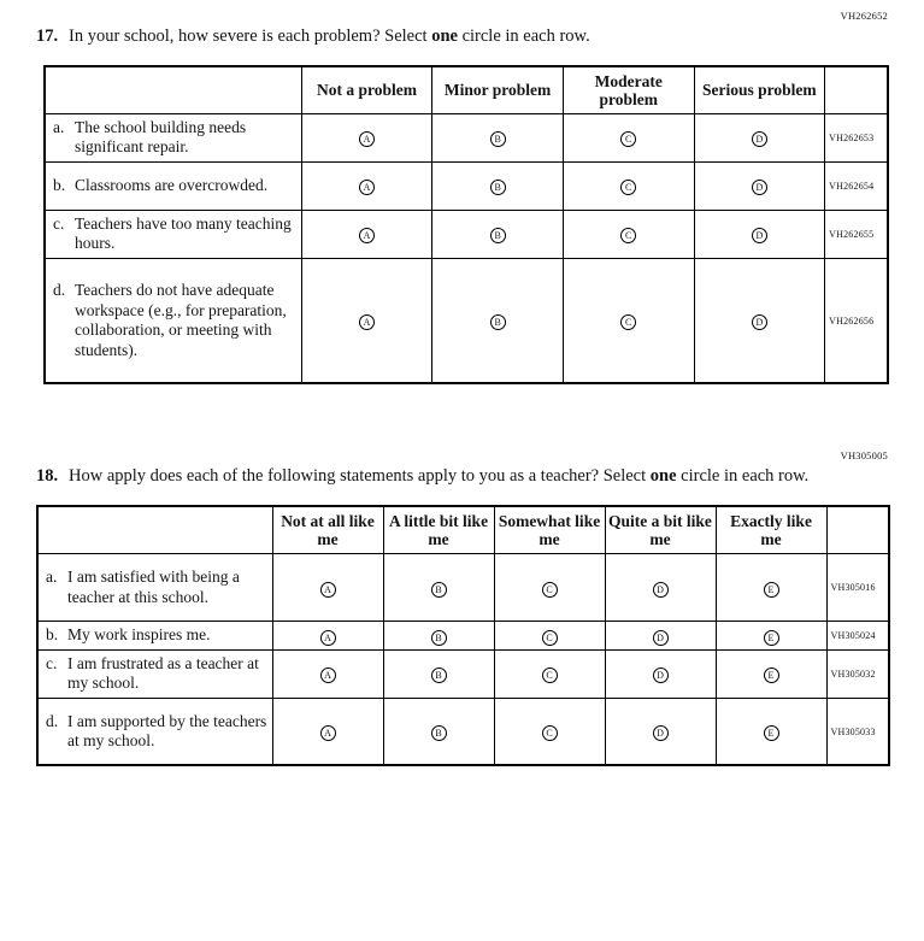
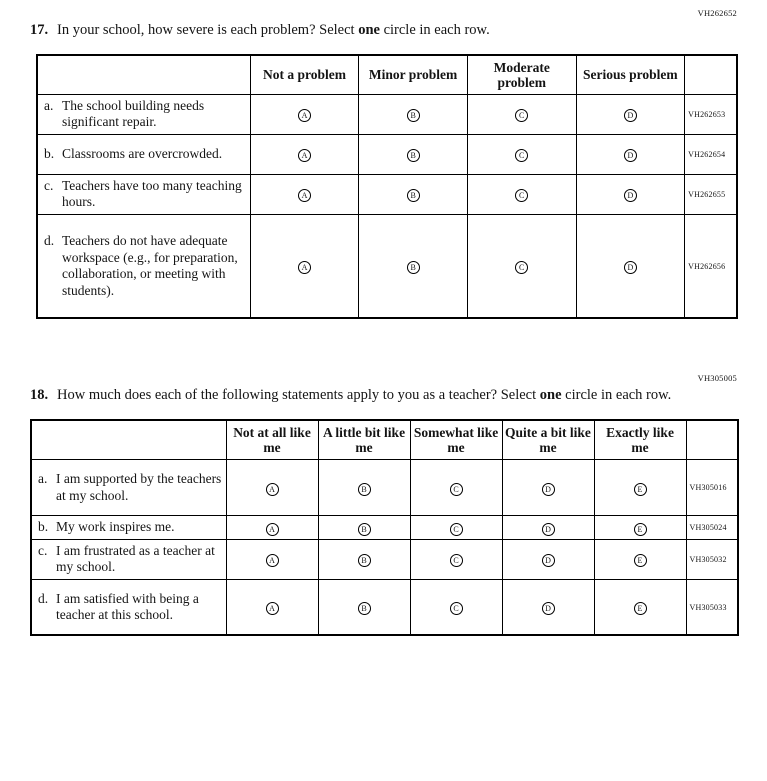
  VH262652
  17.
  In your school, how severe is each problem? Select one circle in each row.
  	Not a problem	Minor problem	Moderate problem	Serious problem
  a. The school building needs significant repair.	A	B	C	D	VH262653
  b. Classrooms are overcrowded.	A	B	C	D	VH262654
  c. Teachers have too many teaching hours.	A	B	C	D	VH262655
  d. Teachers do not have adequate workspace (e.g., for preparation, collaboration, or meeting with students).	A	B	C	D	VH262656
  VH305005
  18.
- How apply does each of the following statements apply to you as a teacher? Select one circle in each row.
+ How much does each of the following statements apply to you as a teacher? Select one circle in each row.
  	Not at all like me	A little bit like me	Somewhat like me	Quite a bit like me	Exactly like me
- a. I am satisfied with being a teacher at this school.	A	B	C	D	E	VH305016
+ a. I am supported by the teachers at my school.	A	B	C	D	E	VH305016
  b. My work inspires me.	A	B	C	D	E	VH305024
  c. I am frustrated as a teacher at my school.	A	B	C	D	E	VH305032
- d. I am supported by the teachers at my school.	A	B	C	D	E	VH305033
+ d. I am satisfied with being a teacher at this school.	A	B	C	D	E	VH305033
